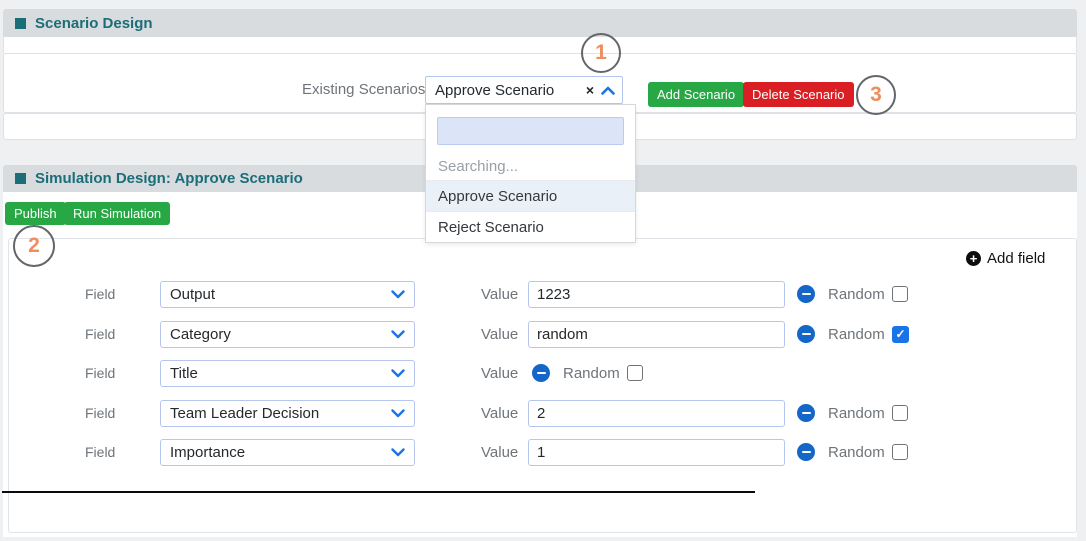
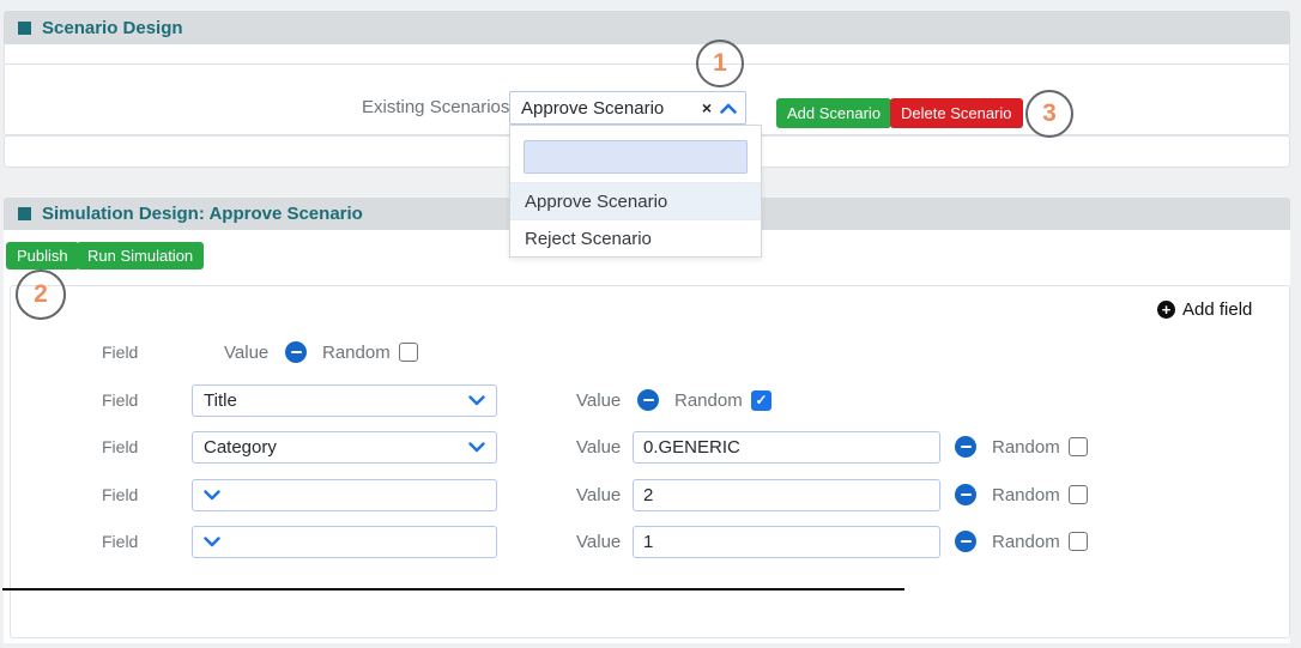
  Scenario Design
  Existing Scenarios
  Approve Scenario
  Add Scenario
  Delete Scenario
  1
  3
  2
- Searching...
  Approve Scenario
  Reject Scenario
  Simulation Design: Approve Scenario
  Publish
  Run Simulation
  Add field
  Field
- Output
  Value
- 1223
  Random
  Field
- Category
+ Title
  Value
- random
  Random
  Field
- Title
+ Category
  Value
+ 0.GENERIC
  Random
  Field
- Team Leader Decision
  Value
  2
  Random
  Field
- Importance
  Value
  1
  Random
